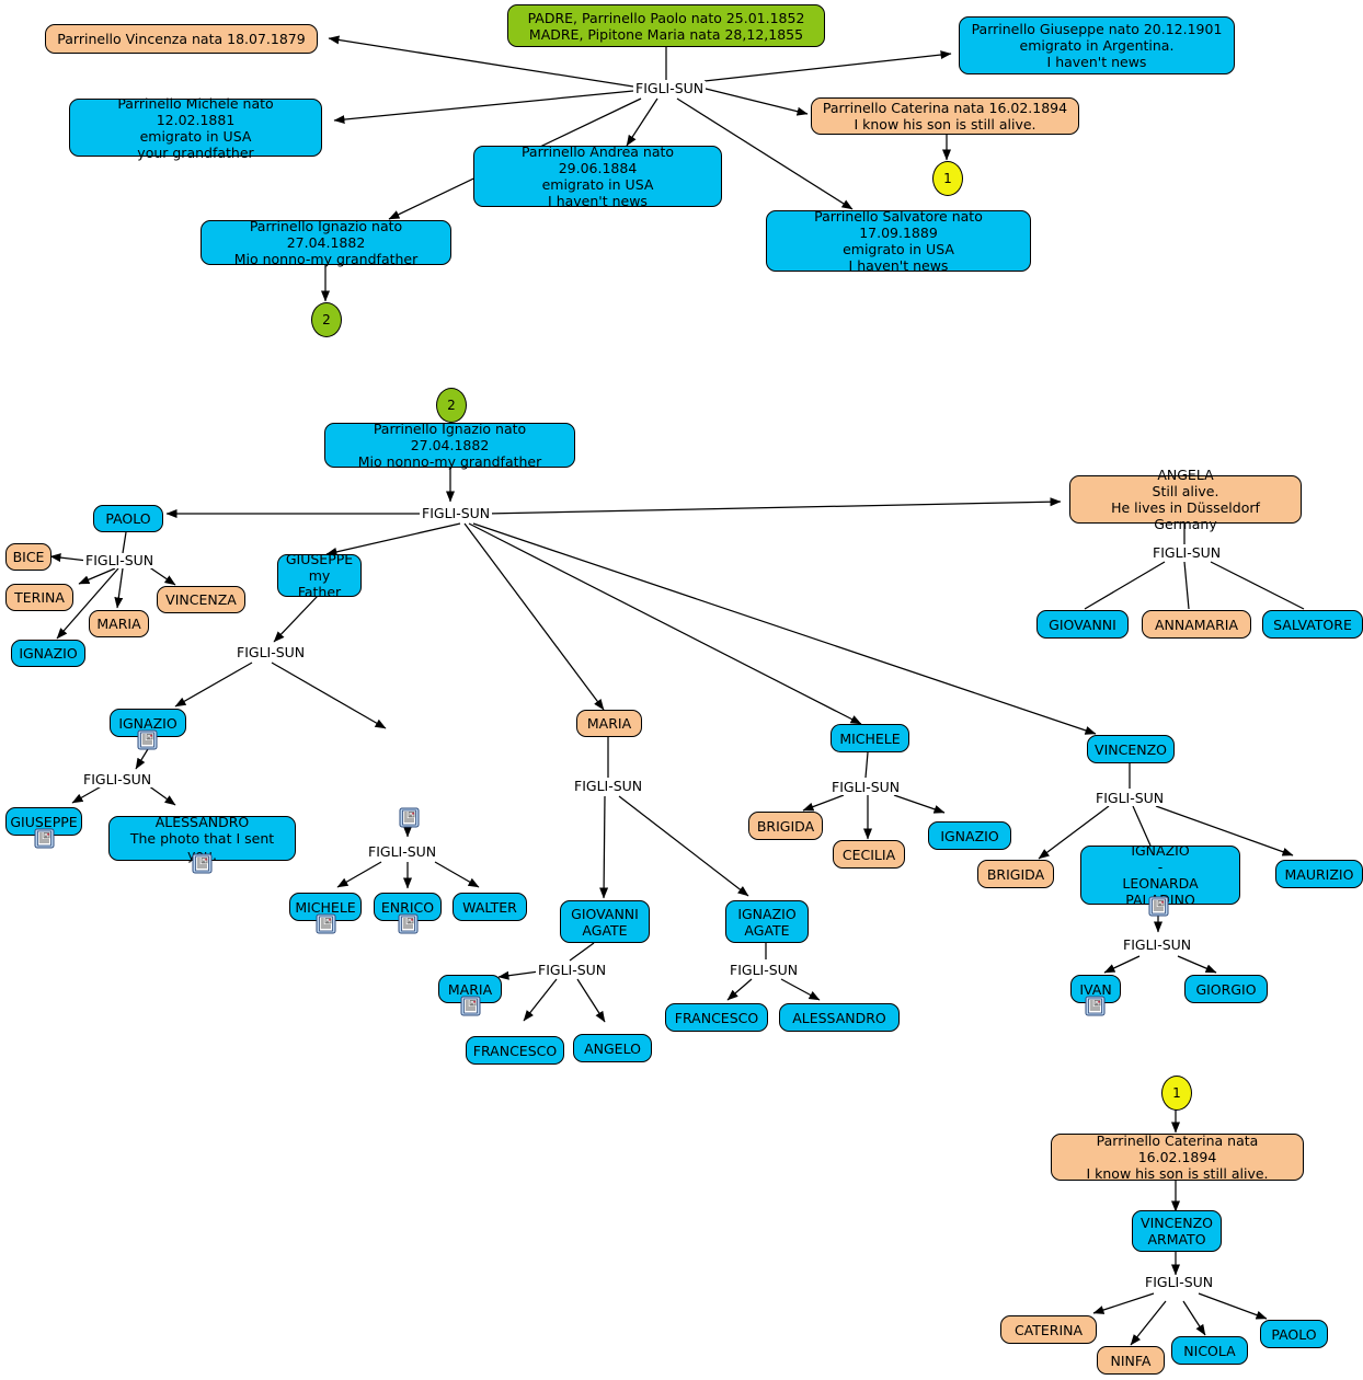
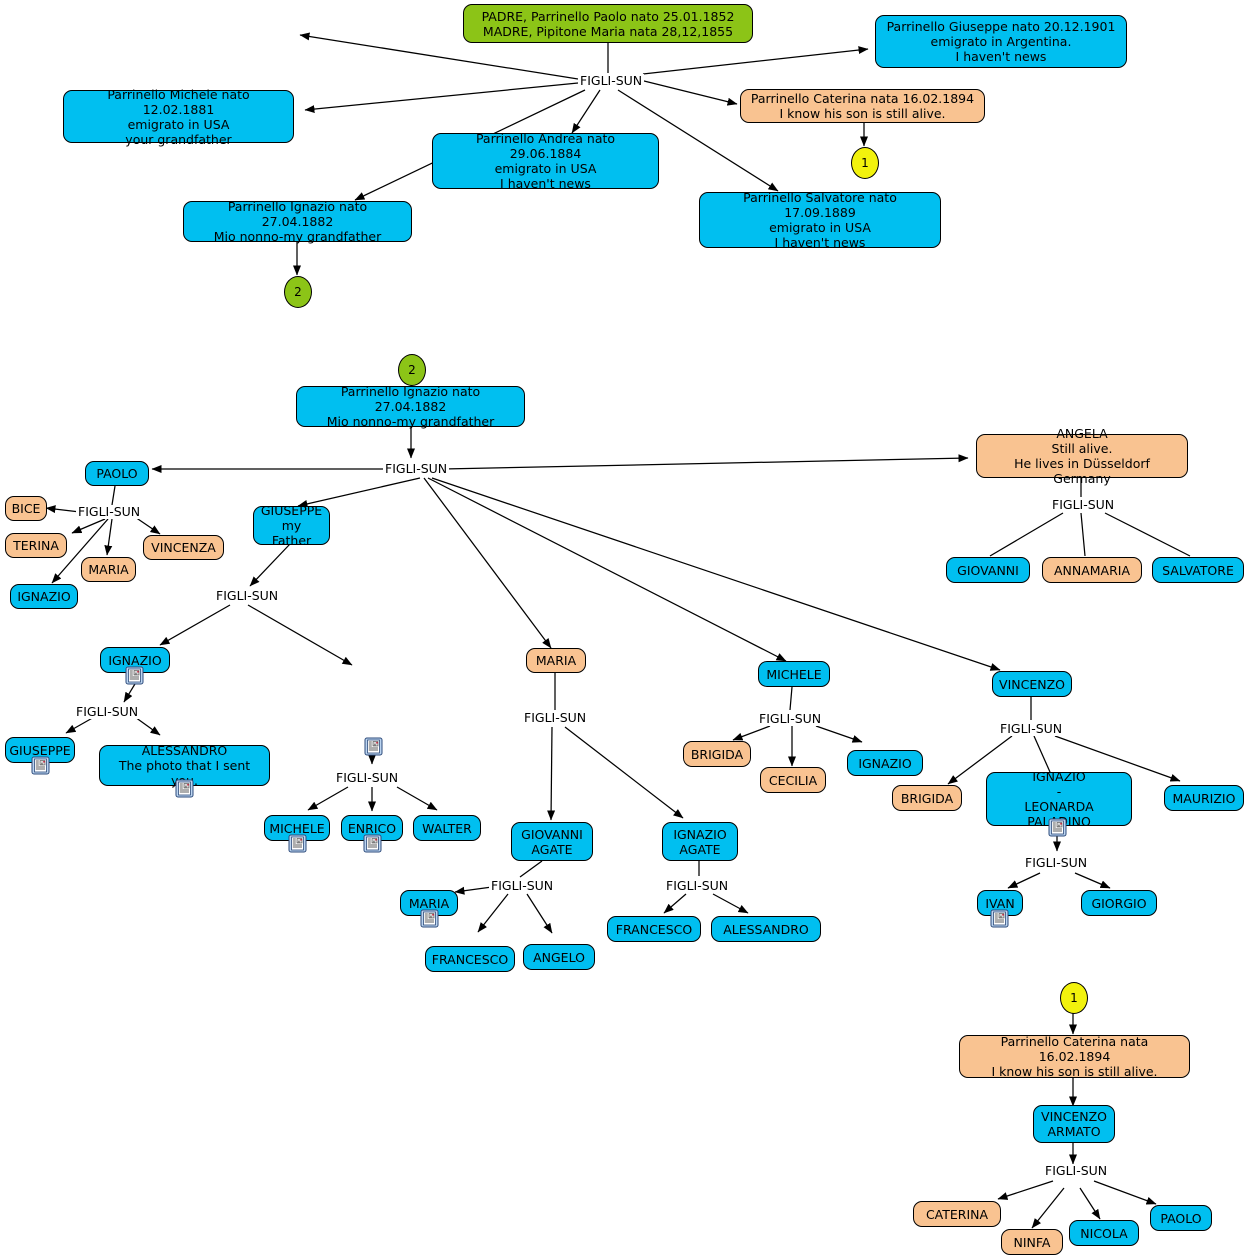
  PADRE, Parrinello Paolo nato 25.01.1852
  MADRE, Pipitone Maria nata 28,12,1855
  FIGLI-SUN
- Parrinello Vincenza nata 18.07.1879
  Parrinello Michele nato 12.02.1881
  emigrato in USA
  your grandfather
  Parrinello Ignazio nato 27.04.1882
  Mio nonno-my grandfather
  Parrinello Andrea nato 29.06.1884
  emigrato in USA
  I haven't news
  Parrinello Salvatore nato 17.09.1889
  emigrato in USA
  I haven't news
  Parrinello Caterina nata 16.02.1894
  I know his son is still alive.
  Parrinello Giuseppe nato 20.12.1901
  emigrato in Argentina.
  I haven't news
  1
  2
  2
  Parrinello Ignazio nato 27.04.1882
  Mio nonno-my grandfather
  FIGLI-SUN
  PAOLO
  FIGLI-SUN
  BICE
  TERINA
  MARIA
  IGNAZIO
  VINCENZA
  GIUSEPPE
  my Father
  FIGLI-SUN
  IGNAZIO
  FIGLI-SUN
  GIUSEPPE
  ALESSANDRO
  The photo that I sent y.
  FIGLI-SUN
  MICHELE
  ENRICO
  WALTER
  MARIA
  FIGLI-SUN
  GIOVANNI
  AGATE
  IGNAZIO
  AGATE
  FIGLI-SUN
  MARIA
  FRANCESCO
  ANGELO
  FIGLI-SUN
  FRANCESCO
  ALESSANDRO
  MICHELE
  FIGLI-SUN
  BRIGIDA
  CECILIA
  IGNAZIO
  VINCENZO
  FIGLI-SUN
  BRIGIDA
  IGNAZIO
  -
  LEONARDA PALINO
  MAURIZIO
  FIGLI-SUN
  IVAN
  GIORGIO
  ANGELA
  Still alive.
  He lives in Düsseldorf Germany
  FIGLI-SUN
  GIOVANNI
  ANNAMARIA
  SALVATORE
  1
  Parrinello Caterina nata 16.02.1894
  I know his son is still alive.
  VINCENZO
  ARMATO
  FIGLI-SUN
  CATERINA
  NINFA
  NICOLA
  PAOLO
